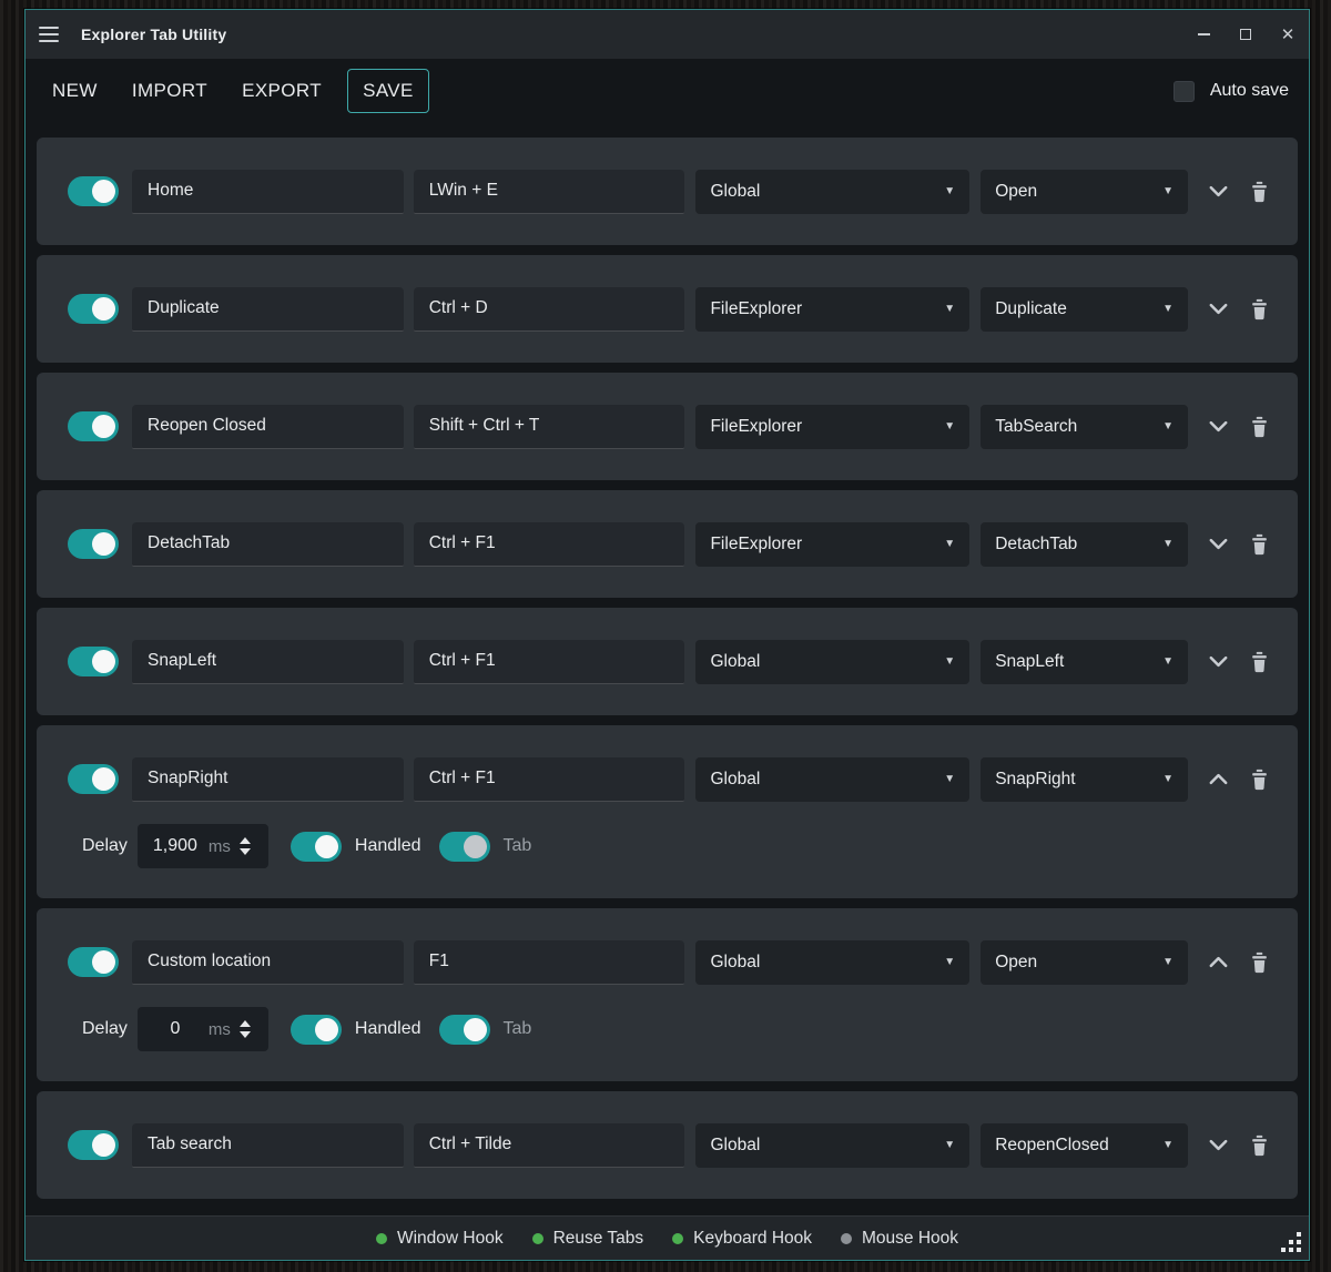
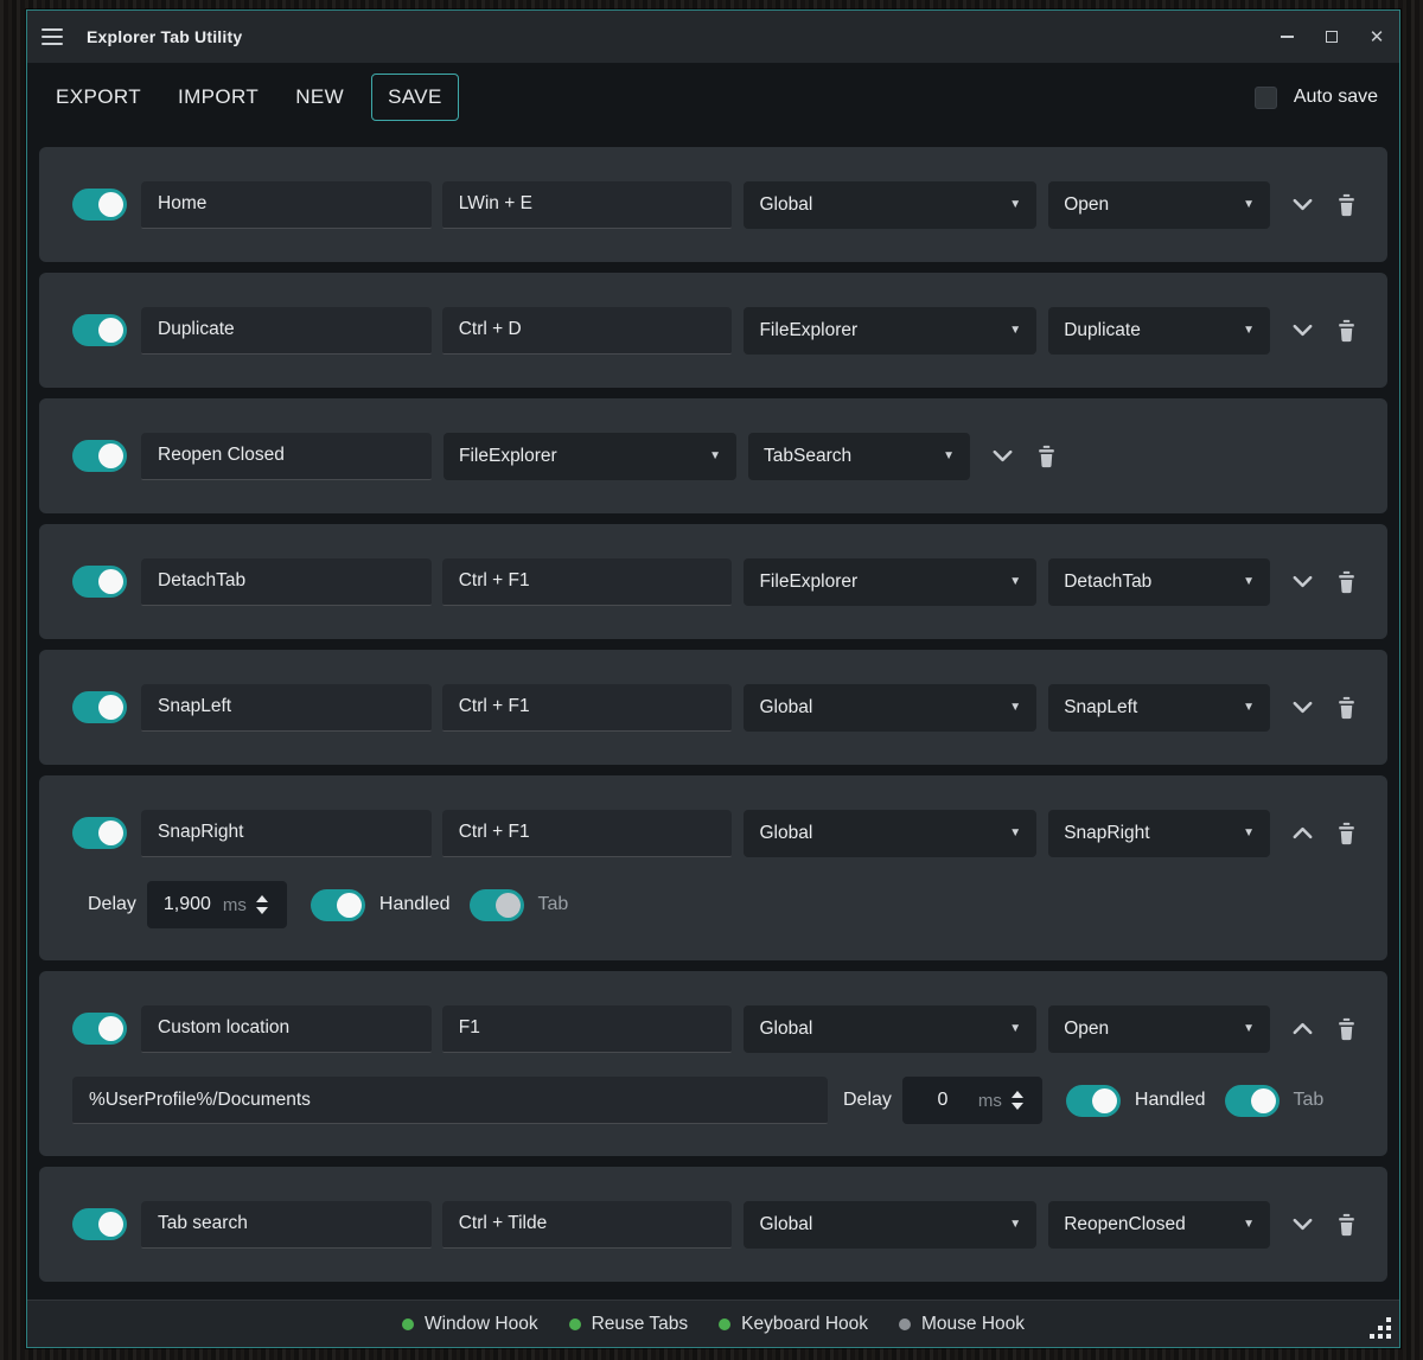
  Explorer Tab Utility
  ✕
- NEW
+ EXPORT
  IMPORT
- EXPORT
+ NEW
  SAVE
  Auto save
  Home
  LWin + E
  Global
  ▼
  Open
  ▼
  Duplicate
  Ctrl + D
  FileExplorer
  ▼
  Duplicate
  ▼
  Reopen Closed
- Shift + Ctrl + T
  FileExplorer
  ▼
  TabSearch
  ▼
  DetachTab
  Ctrl + F1
  FileExplorer
  ▼
  DetachTab
  ▼
  SnapLeft
  Ctrl + F1
  Global
  ▼
  SnapLeft
  ▼
  SnapRight
  Ctrl + F1
  Global
  ▼
  SnapRight
  ▼
  Delay
  1,900
  ms
  Handled
  Tab
  Custom location
  F1
  Global
  ▼
  Open
  ▼
+ %UserProfile%/Documents
  Delay
  0
  ms
  Handled
  Tab
  Tab search
  Ctrl + Tilde
  Global
  ▼
  ReopenClosed
  ▼
  Window Hook
  Reuse Tabs
  Keyboard Hook
  Mouse Hook
